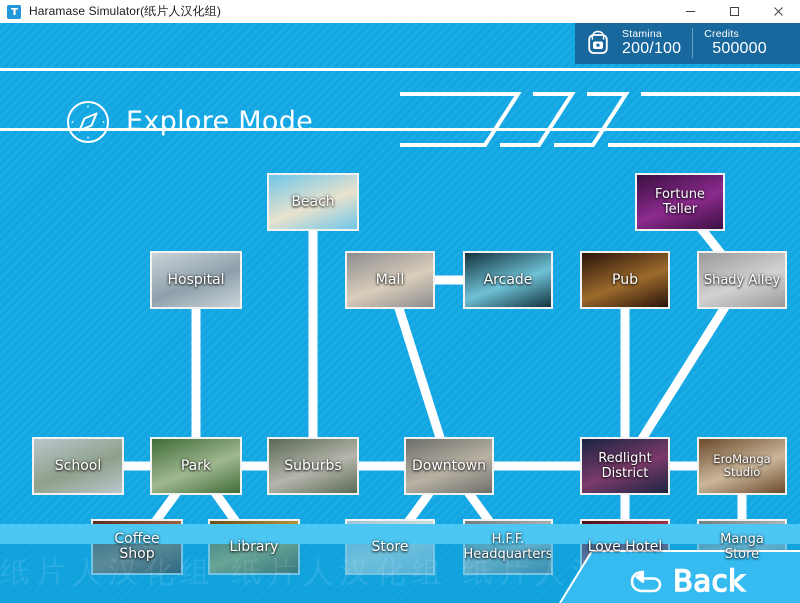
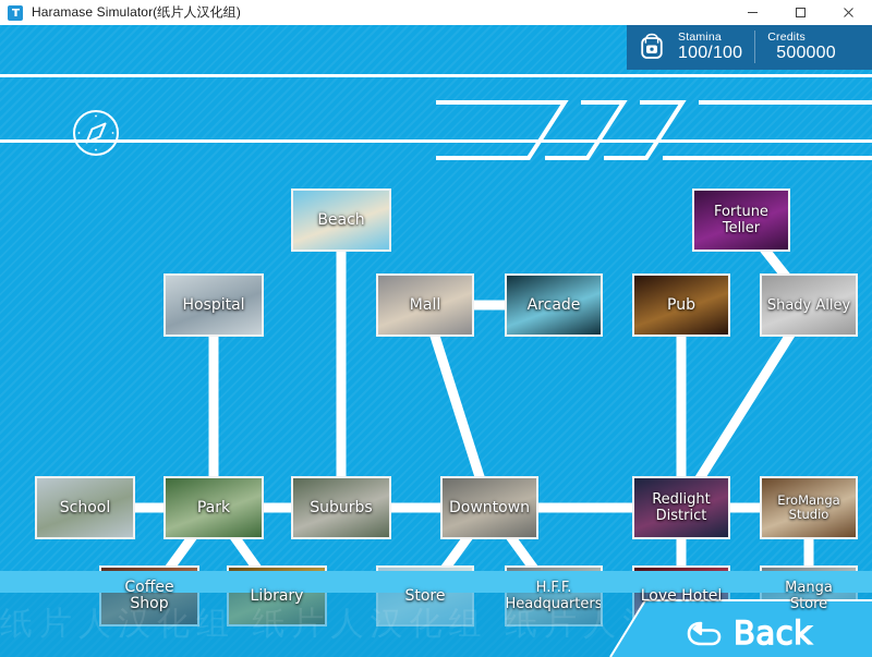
  Haramase Simulator(纸片人汉化组)
  Stamina
- 200/100
+ 100/100
  Credits
  500000
- Explore Mode
  Beach
  Fortune Teller
  Hospital
  Mall
  Arcade
  Pub
  Shady Alley
  School
  Park
  Suburbs
  Downtown
  Redlight District
  EroManga Studio
  Coffee Shop
  Library
  Store
  H.F.F. Headquarters
  Love Hotel
  Manga Store
  Back
